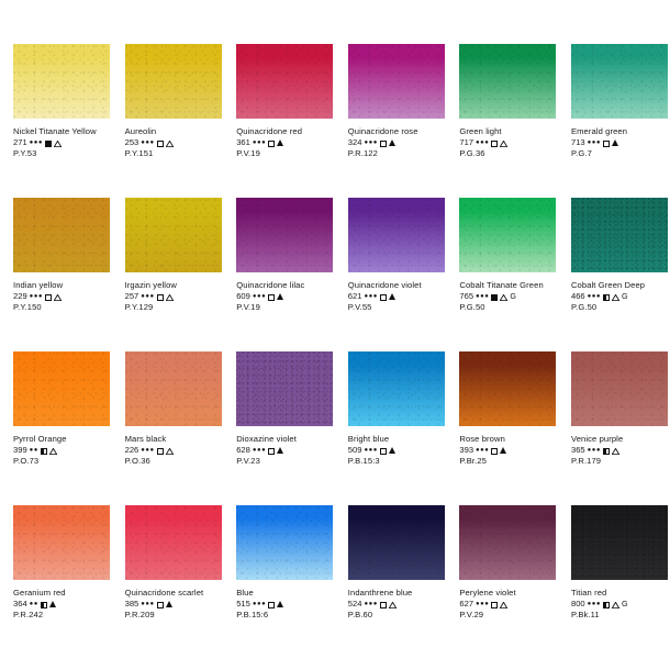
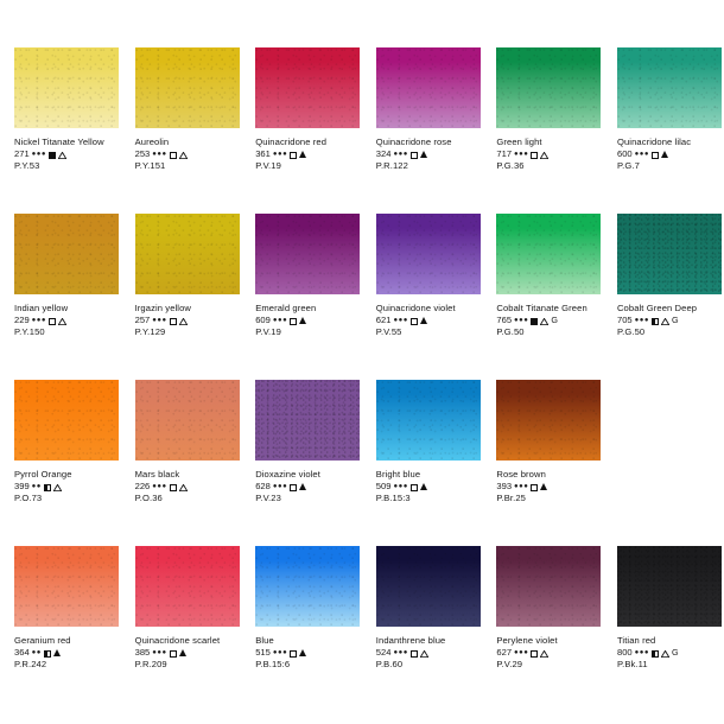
  Nickel Titanate Yellow
  271
  P.Y.53
  Aureolin
  253
  P.Y.151
  Quinacridone red
  361
  P.V.19
  Quinacridone rose
  324
  P.R.122
  Green light
  717
  P.G.36
- Emerald green
+ Quinacridone lilac
- 713
+ 600
  P.G.7
  Indian yellow
  229
  P.Y.150
  Irgazin yellow
  257
  P.Y.129
- Quinacridone lilac
+ Emerald green
  609
  P.V.19
  Quinacridone violet
  621
  P.V.55
  Cobalt Titanate Green
  765
  G
  P.G.50
  Cobalt Green Deep
- 466
+ 705
  G
  P.G.50
  Pyrrol Orange
  399
  P.O.73
  Mars black
  226
  P.O.36
  Dioxazine violet
  628
  P.V.23
  Bright blue
  509
  P.B.15:3
  Rose brown
  393
  P.Br.25
- Venice purple
- 365
- P.R.179
  Geranium red
  364
  P.R.242
  Quinacridone scarlet
  385
  P.R.209
  Blue
  515
  P.B.15:6
  Indanthrene blue
  524
  P.B.60
  Perylene violet
  627
  P.V.29
  Titian red
  800
  G
  P.Bk.11
